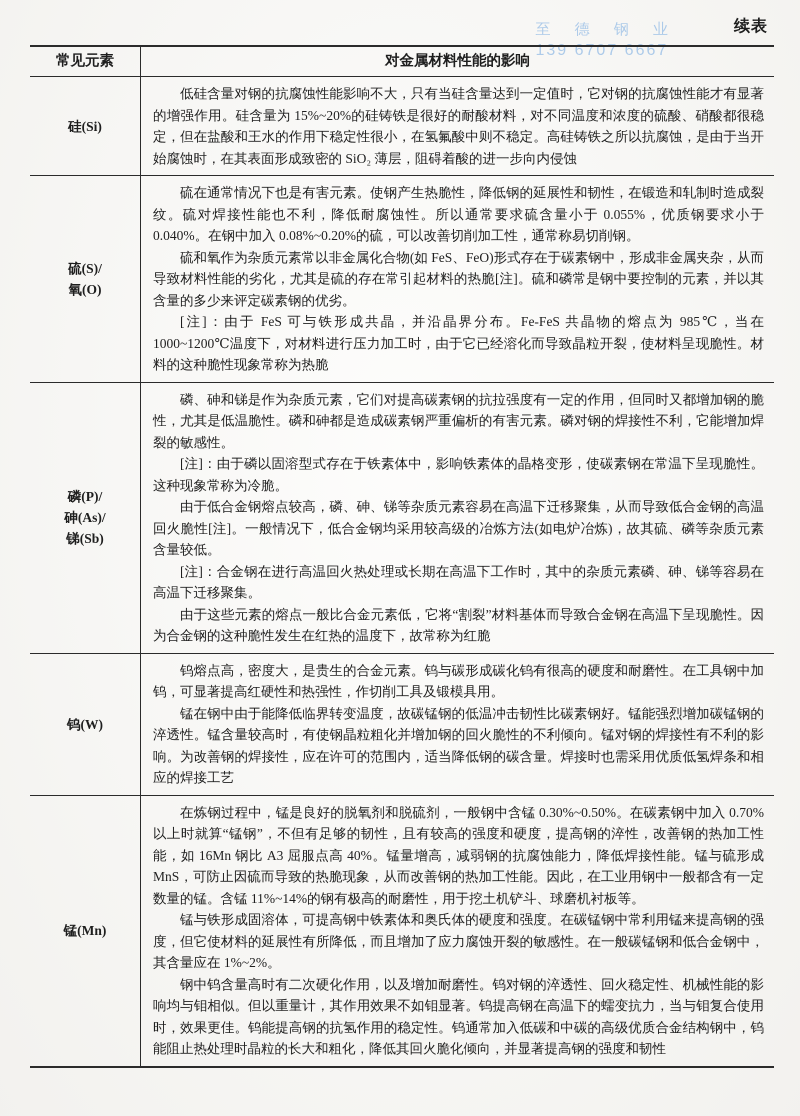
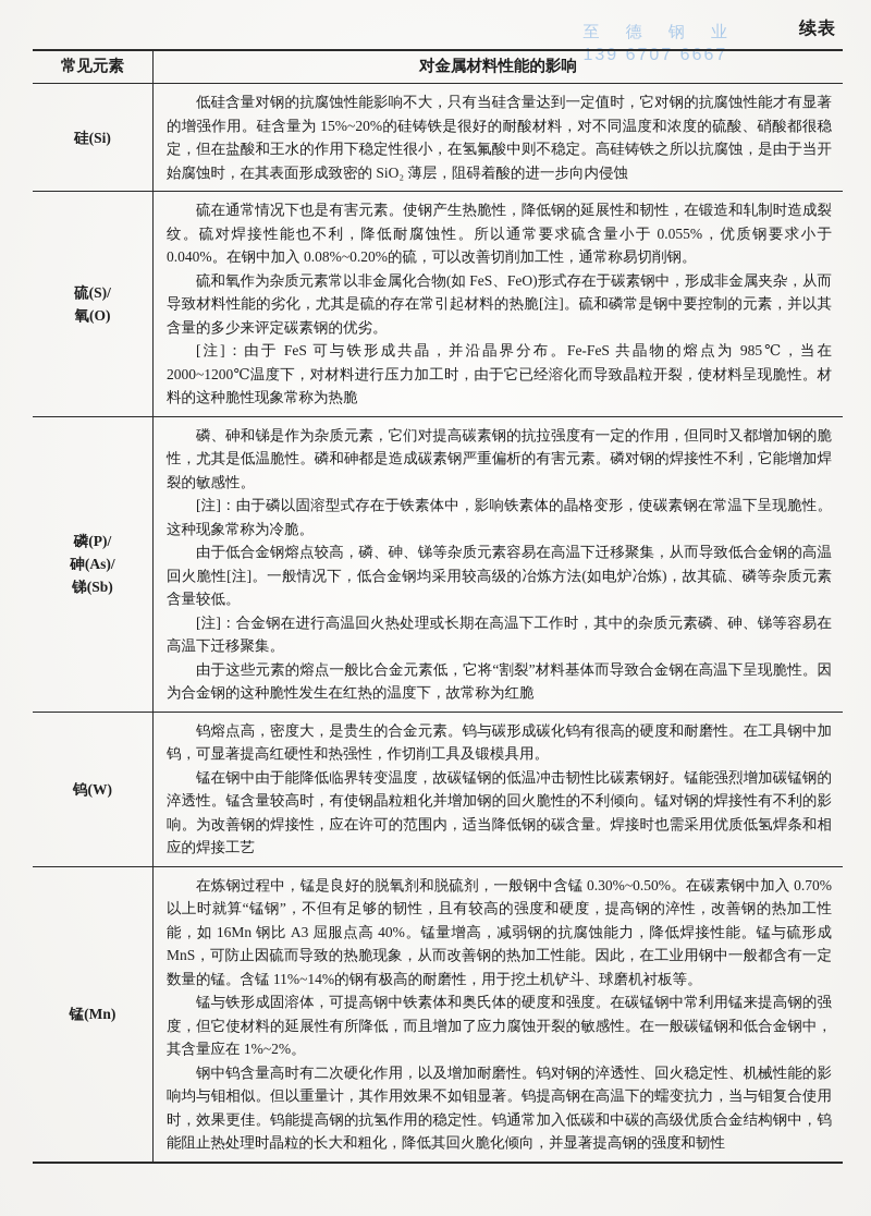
  至 德 钢 业
  139 6707 6667
  续表
  常见元素
  对金属材料性能的影响
  硅(Si)
  低硅含量对钢的抗腐蚀性能影响不大，只有当硅含量达到一定值时，它对钢的抗腐蚀性能才有显著的增强作用。硅含量为 15%~20%的硅铸铁是很好的耐酸材料，对不同温度和浓度的硫酸、硝酸都很稳定，但在盐酸和王水的作用下稳定性很小，在氢氟酸中则不稳定。高硅铸铁之所以抗腐蚀，是由于当开始腐蚀时，在其表面形成致密的 SiO₂ 薄层，阻碍着酸的进一步向内侵蚀
  硫(S)/
  氧(O)
  硫在通常情况下也是有害元素。使钢产生热脆性，降低钢的延展性和韧性，在锻造和轧制时造成裂纹。硫对焊接性能也不利，降低耐腐蚀性。所以通常要求硫含量小于 0.055%，优质钢要求小于 0.040%。在钢中加入 0.08%~0.20%的硫，可以改善切削加工性，通常称易切削钢。
  硫和氧作为杂质元素常以非金属化合物(如 FeS、FeO)形式存在于碳素钢中，形成非金属夹杂，从而导致材料性能的劣化，尤其是硫的存在常引起材料的热脆[注]。硫和磷常是钢中要控制的元素，并以其含量的多少来评定碳素钢的优劣。
- [注]：由于 FeS 可与铁形成共晶，并沿晶界分布。Fe-FeS 共晶物的熔点为 985℃，当在 1000~1200℃温度下，对材料进行压力加工时，由于它已经溶化而导致晶粒开裂，使材料呈现脆性。材料的这种脆性现象常称为热脆
+ [注]：由于 FeS 可与铁形成共晶，并沿晶界分布。Fe-FeS 共晶物的熔点为 985℃，当在 2000~1200℃温度下，对材料进行压力加工时，由于它已经溶化而导致晶粒开裂，使材料呈现脆性。材料的这种脆性现象常称为热脆
  磷(P)/
  砷(As)/
  锑(Sb)
  磷、砷和锑是作为杂质元素，它们对提高碳素钢的抗拉强度有一定的作用，但同时又都增加钢的脆性，尤其是低温脆性。磷和砷都是造成碳素钢严重偏析的有害元素。磷对钢的焊接性不利，它能增加焊裂的敏感性。
  [注]：由于磷以固溶型式存在于铁素体中，影响铁素体的晶格变形，使碳素钢在常温下呈现脆性。这种现象常称为冷脆。
  由于低合金钢熔点较高，磷、砷、锑等杂质元素容易在高温下迁移聚集，从而导致低合金钢的高温回火脆性[注]。一般情况下，低合金钢均采用较高级的冶炼方法(如电炉冶炼)，故其硫、磷等杂质元素含量较低。
  [注]：合金钢在进行高温回火热处理或长期在高温下工作时，其中的杂质元素磷、砷、锑等容易在高温下迁移聚集。
  由于这些元素的熔点一般比合金元素低，它将“割裂”材料基体而导致合金钢在高温下呈现脆性。因为合金钢的这种脆性发生在红热的温度下，故常称为红脆
  钨(W)
  钨熔点高，密度大，是贵生的合金元素。钨与碳形成碳化钨有很高的硬度和耐磨性。在工具钢中加钨，可显著提高红硬性和热强性，作切削工具及锻模具用。
  锰在钢中由于能降低临界转变温度，故碳锰钢的低温冲击韧性比碳素钢好。锰能强烈增加碳锰钢的淬透性。锰含量较高时，有使钢晶粒粗化并增加钢的回火脆性的不利倾向。锰对钢的焊接性有不利的影响。为改善钢的焊接性，应在许可的范围内，适当降低钢的碳含量。焊接时也需采用优质低氢焊条和相应的焊接工艺
  锰(Mn)
  在炼钢过程中，锰是良好的脱氧剂和脱硫剂，一般钢中含锰 0.30%~0.50%。在碳素钢中加入 0.70%以上时就算“锰钢”，不但有足够的韧性，且有较高的强度和硬度，提高钢的淬性，改善钢的热加工性能，如 16Mn 钢比 A3 屈服点高 40%。锰量增高，减弱钢的抗腐蚀能力，降低焊接性能。锰与硫形成 MnS，可防止因硫而导致的热脆现象，从而改善钢的热加工性能。因此，在工业用钢中一般都含有一定数量的锰。含锰 11%~14%的钢有极高的耐磨性，用于挖土机铲斗、球磨机衬板等。
  锰与铁形成固溶体，可提高钢中铁素体和奥氏体的硬度和强度。在碳锰钢中常利用锰来提高钢的强度，但它使材料的延展性有所降低，而且增加了应力腐蚀开裂的敏感性。在一般碳锰钢和低合金钢中，其含量应在 1%~2%。
  钢中钨含量高时有二次硬化作用，以及增加耐磨性。钨对钢的淬透性、回火稳定性、机械性能的影响均与钼相似。但以重量计，其作用效果不如钼显著。钨提高钢在高温下的蠕变抗力，当与钼复合使用时，效果更佳。钨能提高钢的抗氢作用的稳定性。钨通常加入低碳和中碳的高级优质合金结构钢中，钨能阻止热处理时晶粒的长大和粗化，降低其回火脆化倾向，并显著提高钢的强度和韧性
